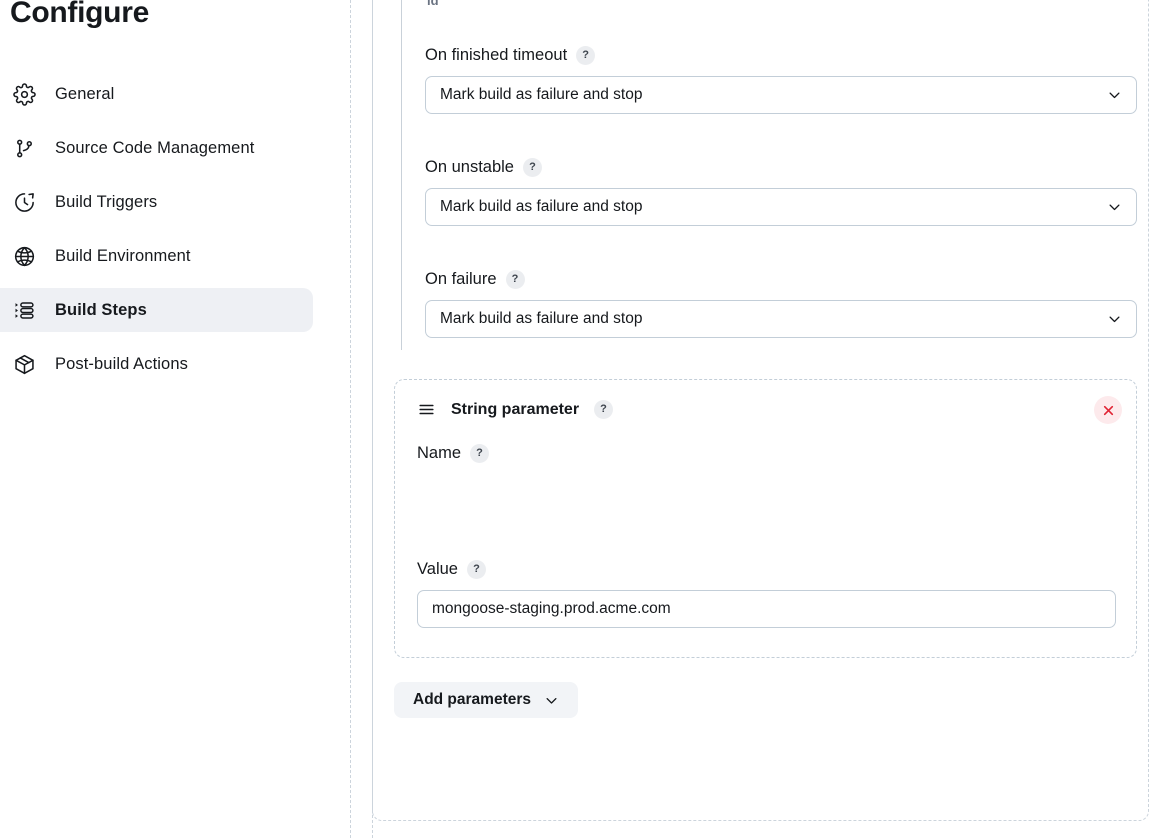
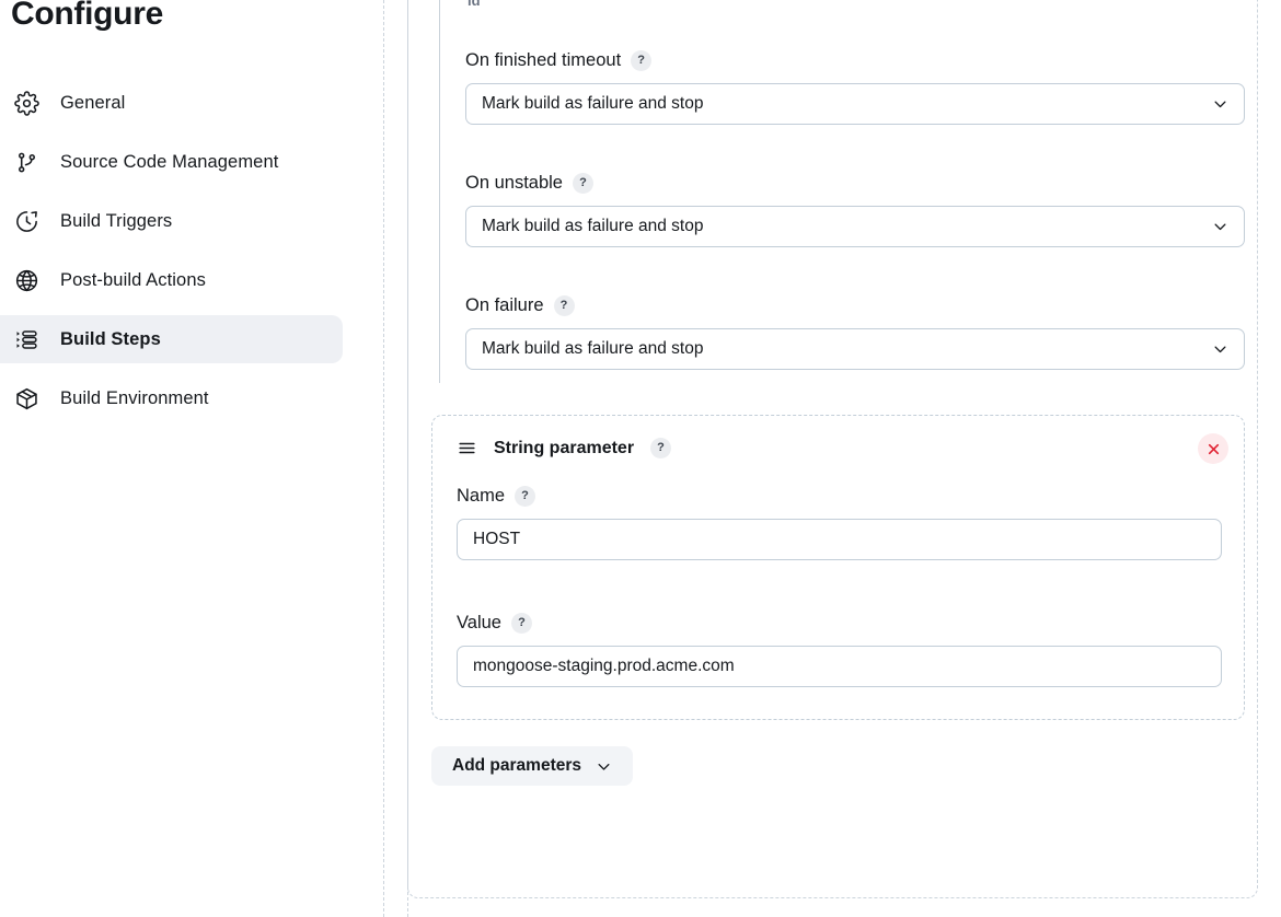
  Configure
  General
  Source Code Management
  Build Triggers
- Build Environment
+ Post-build Actions
  Build Steps
- Post-build Actions
+ Build Environment
  id
  On finished timeout
  ?
  Mark build as failure and stop
  On unstable
  ?
  Mark build as failure and stop
  On failure
  ?
  Mark build as failure and stop
  String parameter
  ?
  Name
  ?
+ HOST
  Value
  ?
  mongoose-staging.prod.acme.com
  Add parameters
